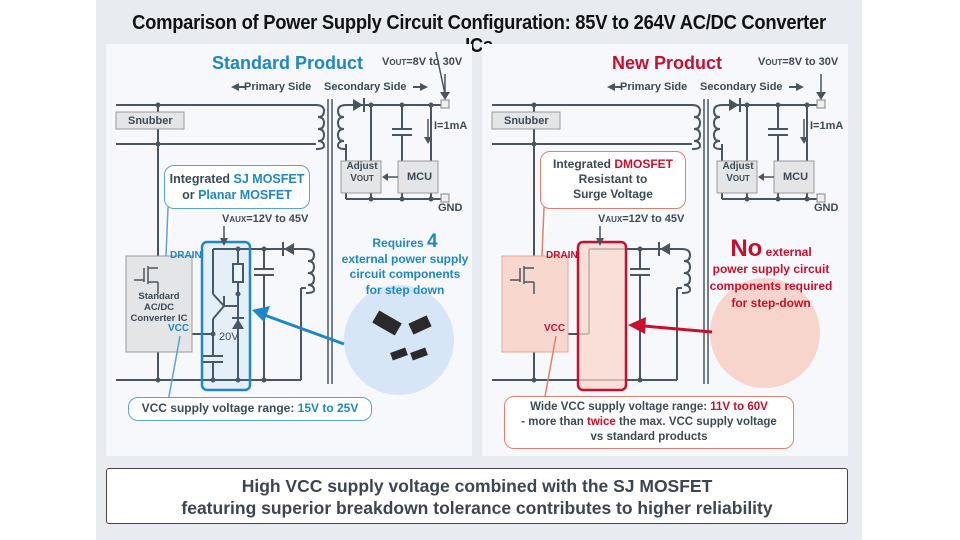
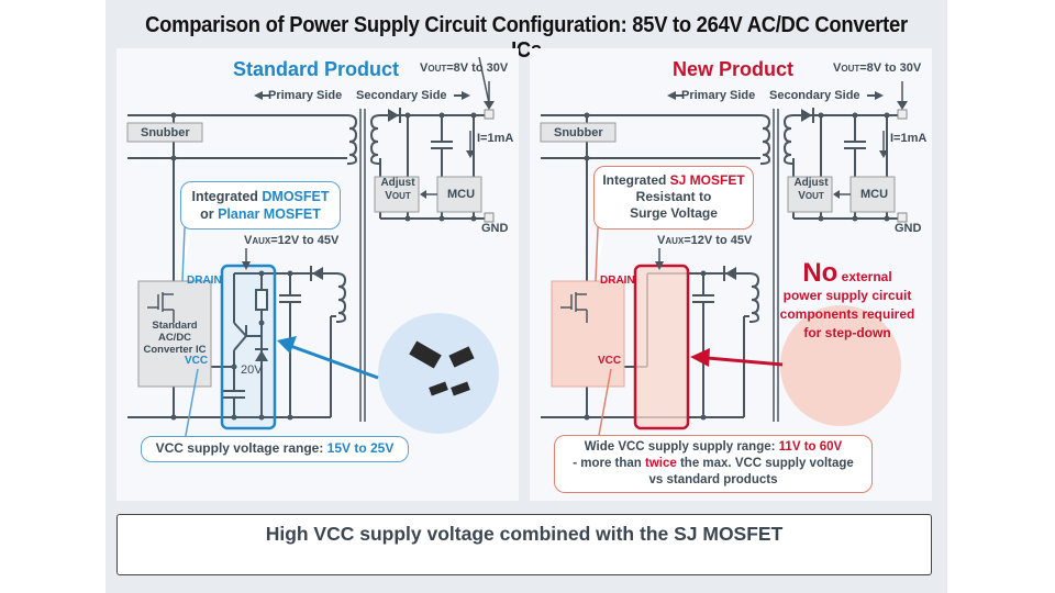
  Comparison of Power Supply Circuit Configuration: 85V to 264V AC/DC Converter C
  Standard Product
  VOUT=8V to 30V
  Primary Side
  Secondary Side
  Snubber
  I=1mA
  Adjust
  VOUT
  MCU
  GND
  VAUX=12V to 45V
  DRAIN
  Standard
  AC/DC
  Converter IC
  VCC
  20V
- Integrated SJ MOSFET
+ Integrated DMOSFET
  or Planar MOSFET
- Requires 4
- external power supply
- circuit components
- for step down
  VCC supply voltage range: 15V to 25V
  New Product
  VOUT=8V to 30V
  Primary Side
  Secondary Side
  Snubber
  I=1mA
  Adjust
  VOUT
  MCU
  GND
  VAUX=12V to 45V
  DRAIN
  VCC
- Integrated DMOSFET
+ Integrated SJ MOSFET
  Resistant to
  Surge Voltage
  No external
  power supply circuit
  components required
  for step-down
- Wide VCC supply voltage range: 11V to 60V
+ Wide VCC supply supply range: 11V to 60V
  - more than twice the max. VCC supply voltage
  vs standard products
  High VCC supply voltage combined with the SJ MOSFET
- featuring superior breakdown tolerance contributes to higher reliability
